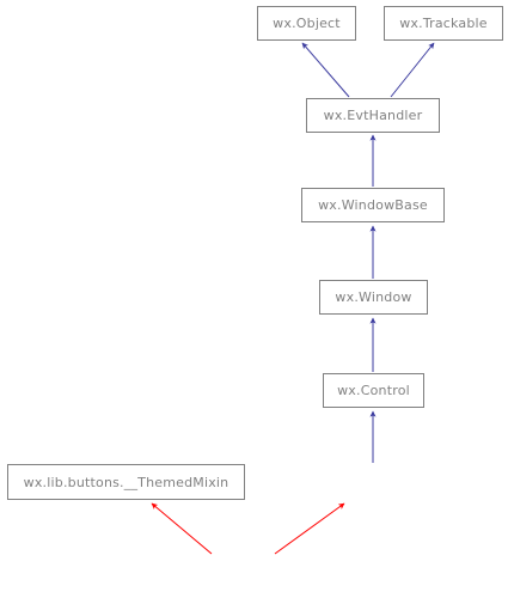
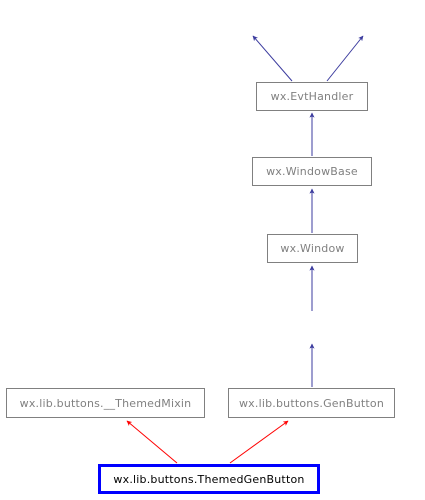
- wx.Object
- wx.Trackable
  wx.EvtHandler
  wx.WindowBase
  wx.Window
- wx.Control
  wx.lib.buttons.__ThemedMixin
+ wx.lib.buttons.GenButton
+ wx.lib.buttons.ThemedGenButton
